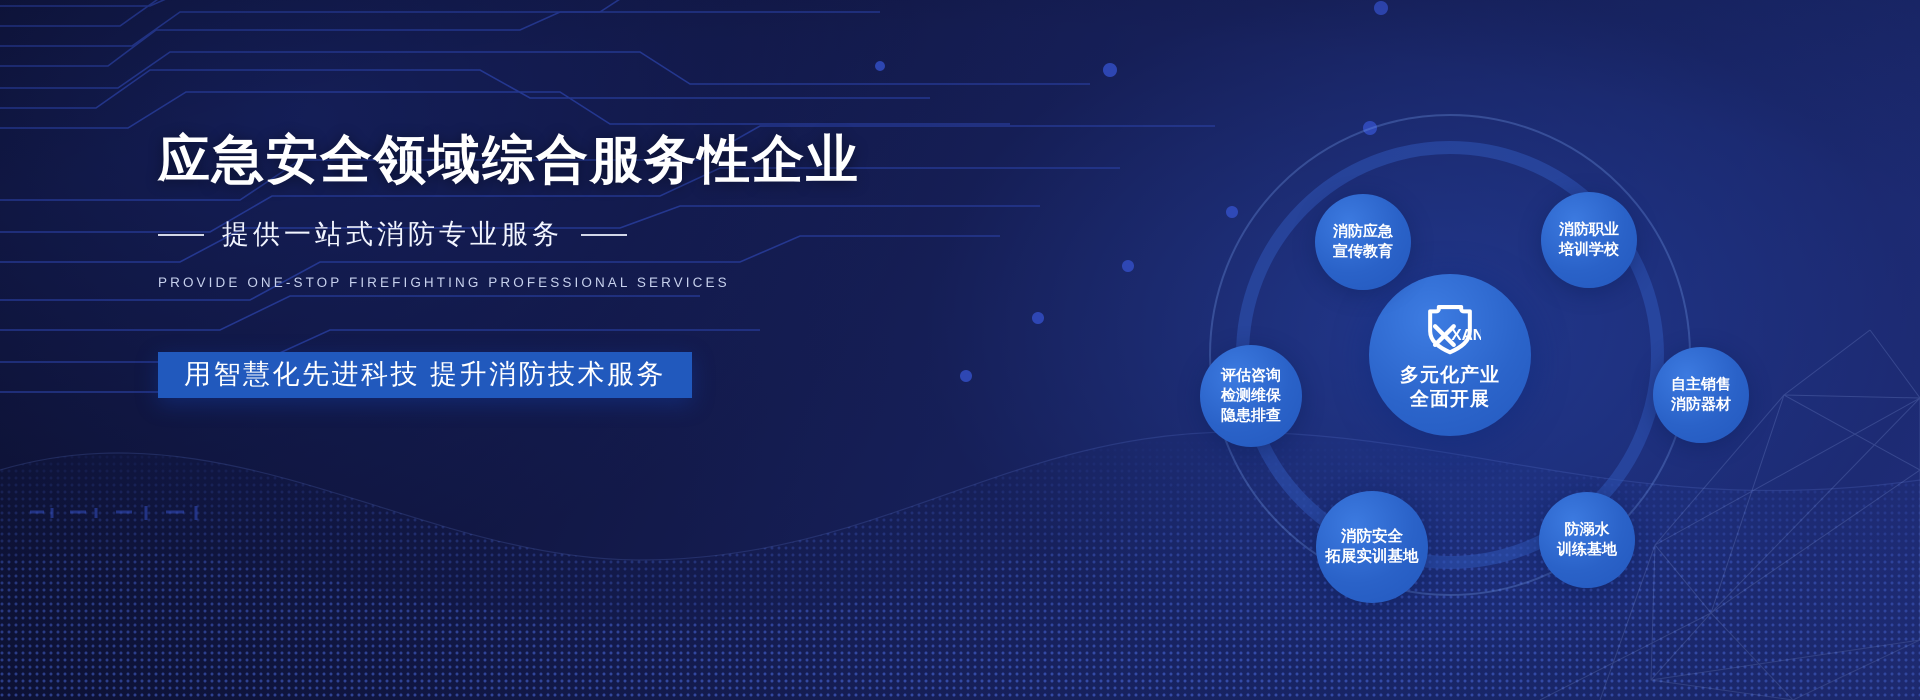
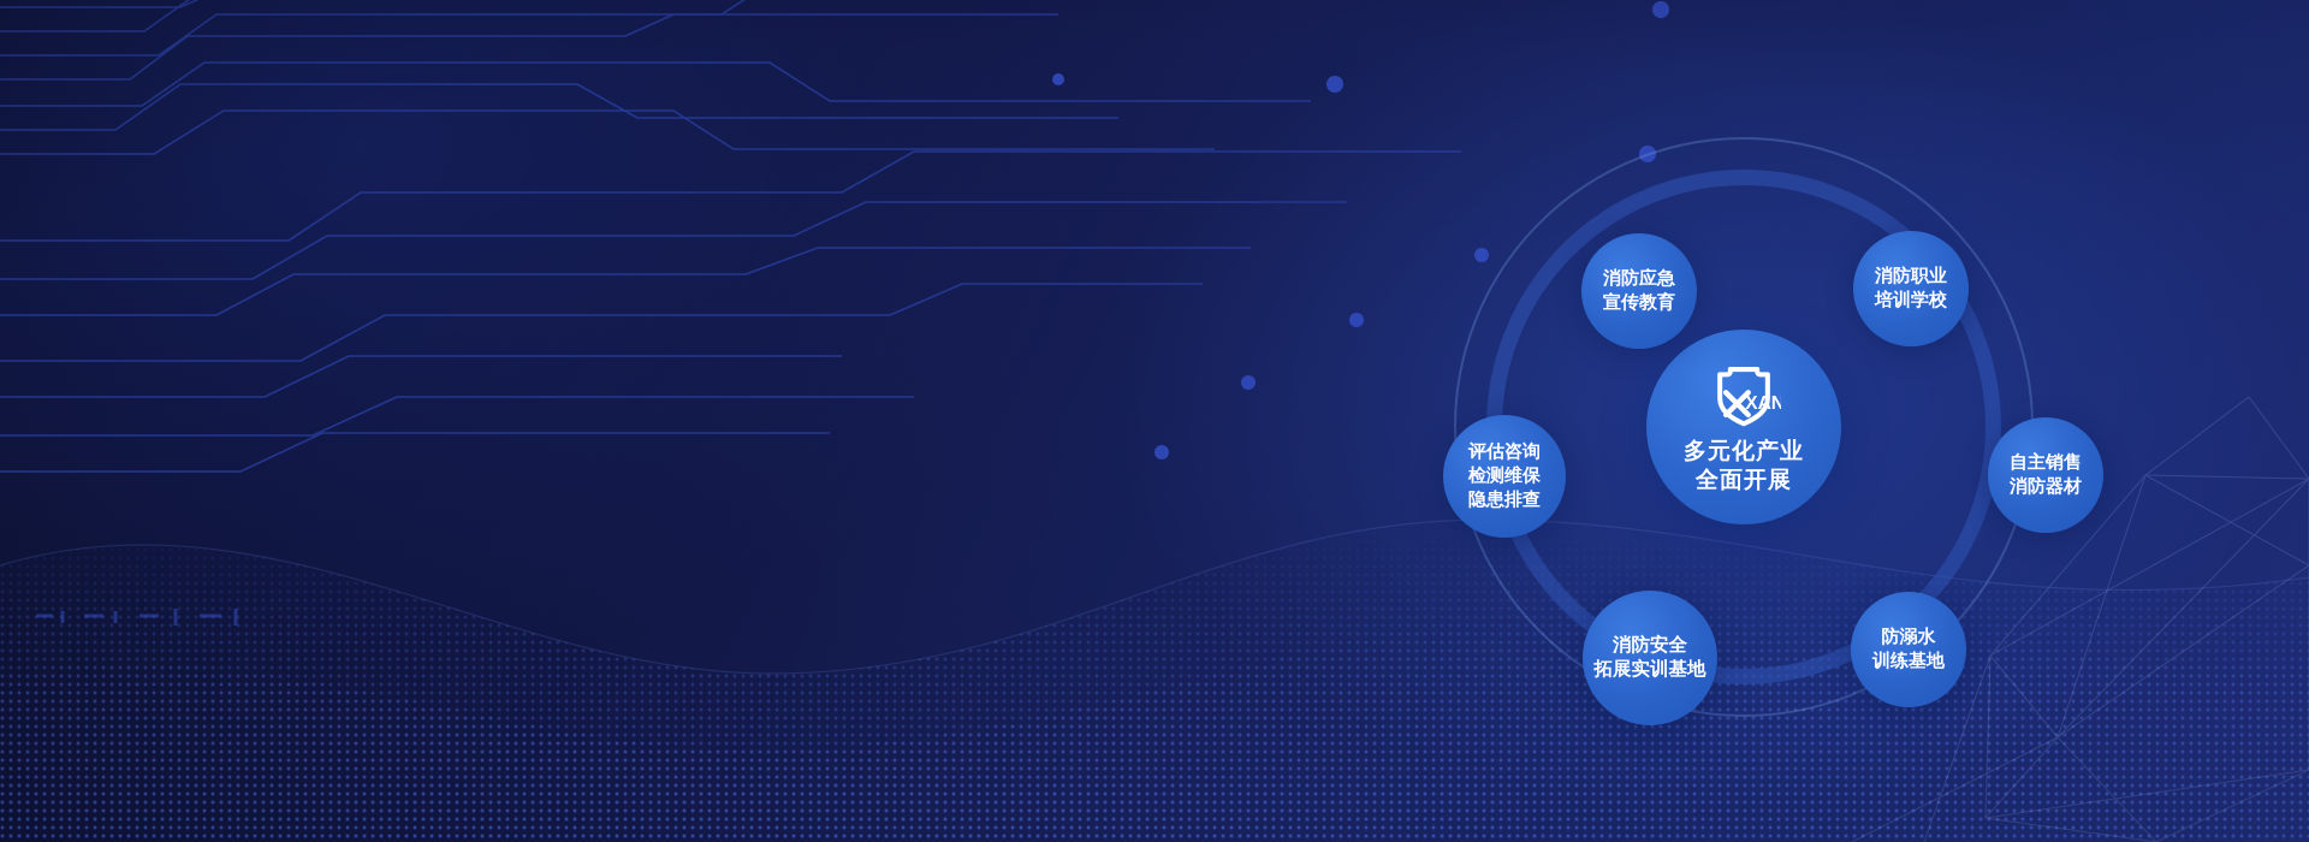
- 应急安全领域综合服务性企业
- 提供一站式消防专业服务
- PROVIDE ONE-STOP FIREFIGHTING PROFESSIONAL SERVICES
- 用智慧化先进科技 提升消防技术服务
  XAN
  多元化产业
  全面开展
  消防应急
  宣传教育
  消防职业
  培训学校
  评估咨询
  检测维保
  隐患排查
  自主销售
  消防器材
  消防安全
  拓展实训基地
  防溺水
  训练基地
